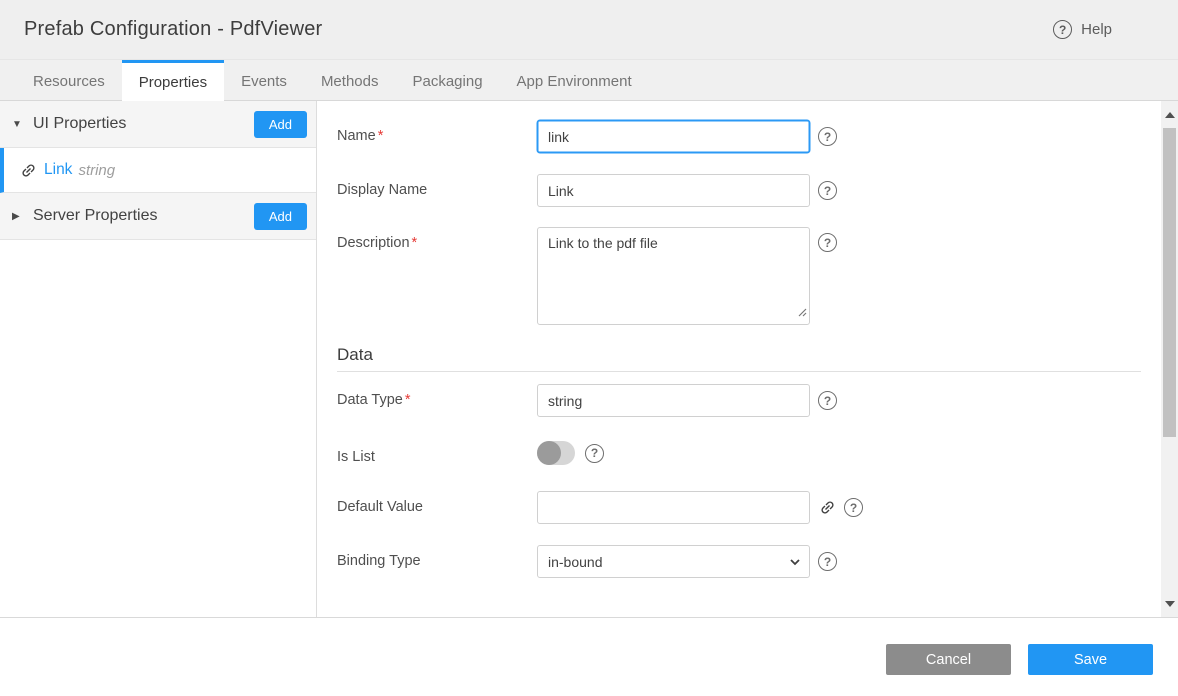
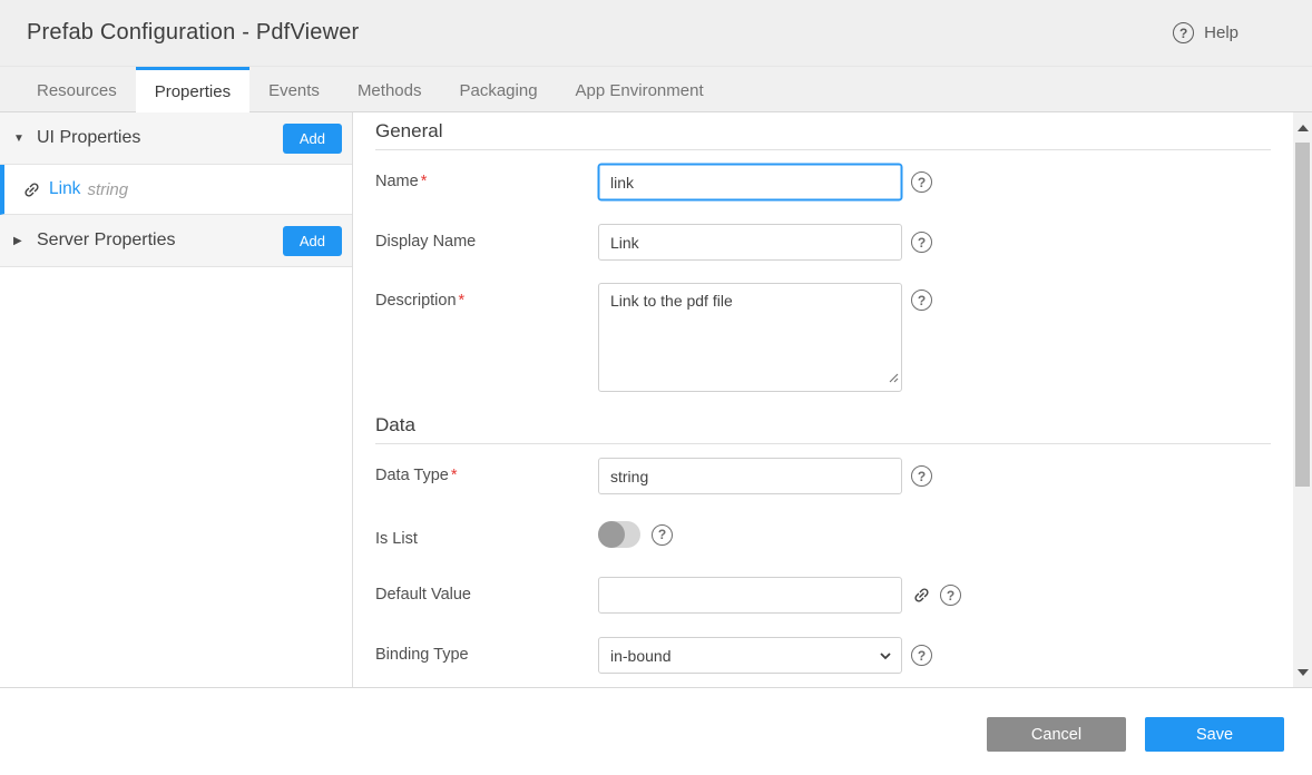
  Prefab Configuration - PdfViewer
  ?
  Help
  Resources
  Properties
  Events
  Methods
  Packaging
  App Environment
  ▼
  UI Properties
  Add
  Link
  string
  ▶
  Server Properties
  Add
+ General
  Name *
  link
  ?
  Display Name
  Link
  ?
  Description *
  Link to the pdf file
  ?
  Data
  Data Type *
  string
  ?
  Is List
  ?
  Default Value
  ?
  Binding Type
  in-bound
  ?
  Cancel
  Save
